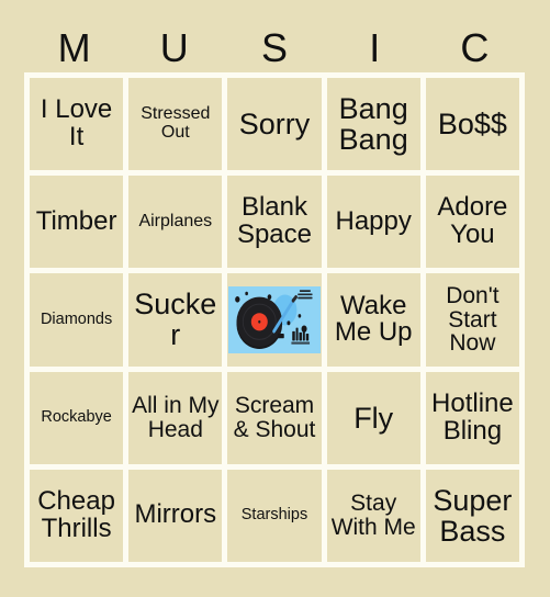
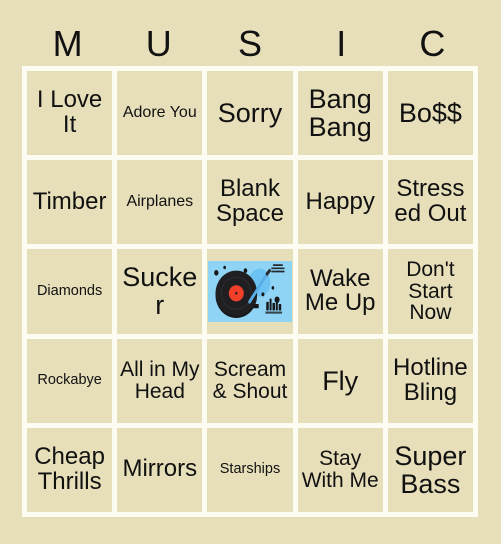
  M
  U
  S
  I
  C
  I Love It
- Stressed Out
+ Adore You
  Sorry
  Bang Bang
  Bo$$
  Timber
  Airplanes
  Blank Space
  Happy
- Adore You
+ Stressed Out
  Diamonds
  Sucker
  Wake Me Up
  Don't Start Now
  Rockabye
  All in My Head
  Scream & Shout
  Fly
  Hotline Bling
  Cheap Thrills
  Mirrors
  Starships
  Stay With Me
  Super Bass
